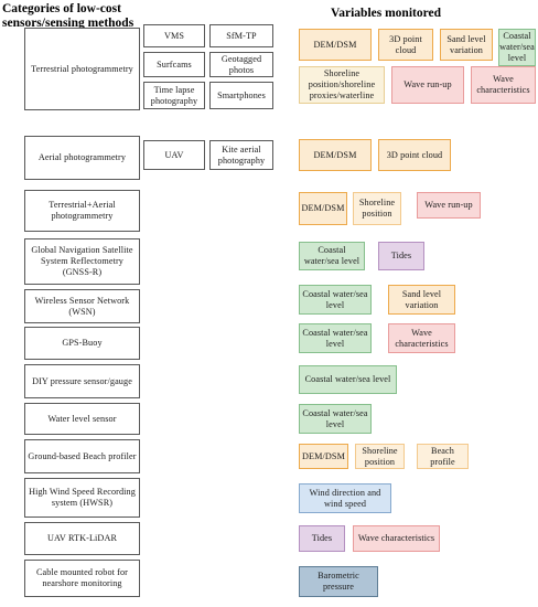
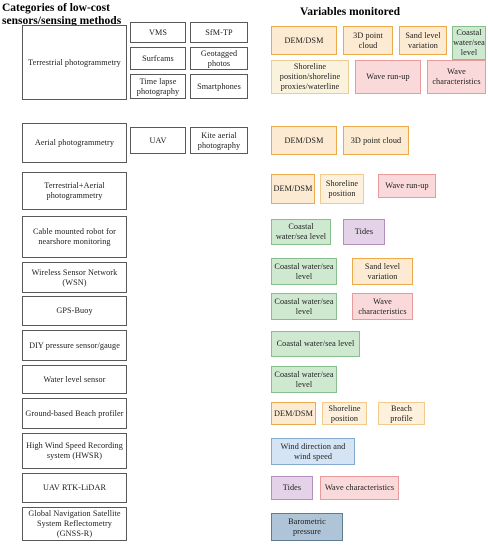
  Categories of low-cost
  sensors/sensing methods
  Variables monitored
  Terrestrial photogrammetry
  Aerial photogrammetry
  Terrestrial+Aerial photogrammetry
- Global Navigation Satellite System Reflectometry (GNSS-R)
+ Cable mounted robot for nearshore monitoring
  Wireless Sensor Network (WSN)
  GPS-Buoy
  DIY pressure sensor/gauge
  Water level sensor
  Ground-based Beach profiler
  High Wind Speed Recording system (HWSR)
  UAV RTK-LiDAR
- Cable mounted robot for nearshore monitoring
+ Global Navigation Satellite System Reflectometry (GNSS-R)
  VMS
  SfM-TP
  Surfcams
  Geotagged photos
  Time lapse photography
  Smartphones
  UAV
  Kite aerial photography
  DEM/DSM
  3D point cloud
  Sand level variation
  Coastal water/sea level
  Shoreline position/shoreline proxies/waterline
  Wave run-up
  Wave characteristics
  DEM/DSM
  3D point cloud
  DEM/DSM
  Shoreline position
  Wave run-up
  Coastal water/sea level
  Tides
  Coastal water/sea level
  Sand level variation
  Coastal water/sea level
  Wave characteristics
  Coastal water/sea level
  Coastal water/sea level
  DEM/DSM
  Shoreline position
  Beach profile
  Wind direction and wind speed
  Tides
  Wave characteristics
  Barometric pressure
